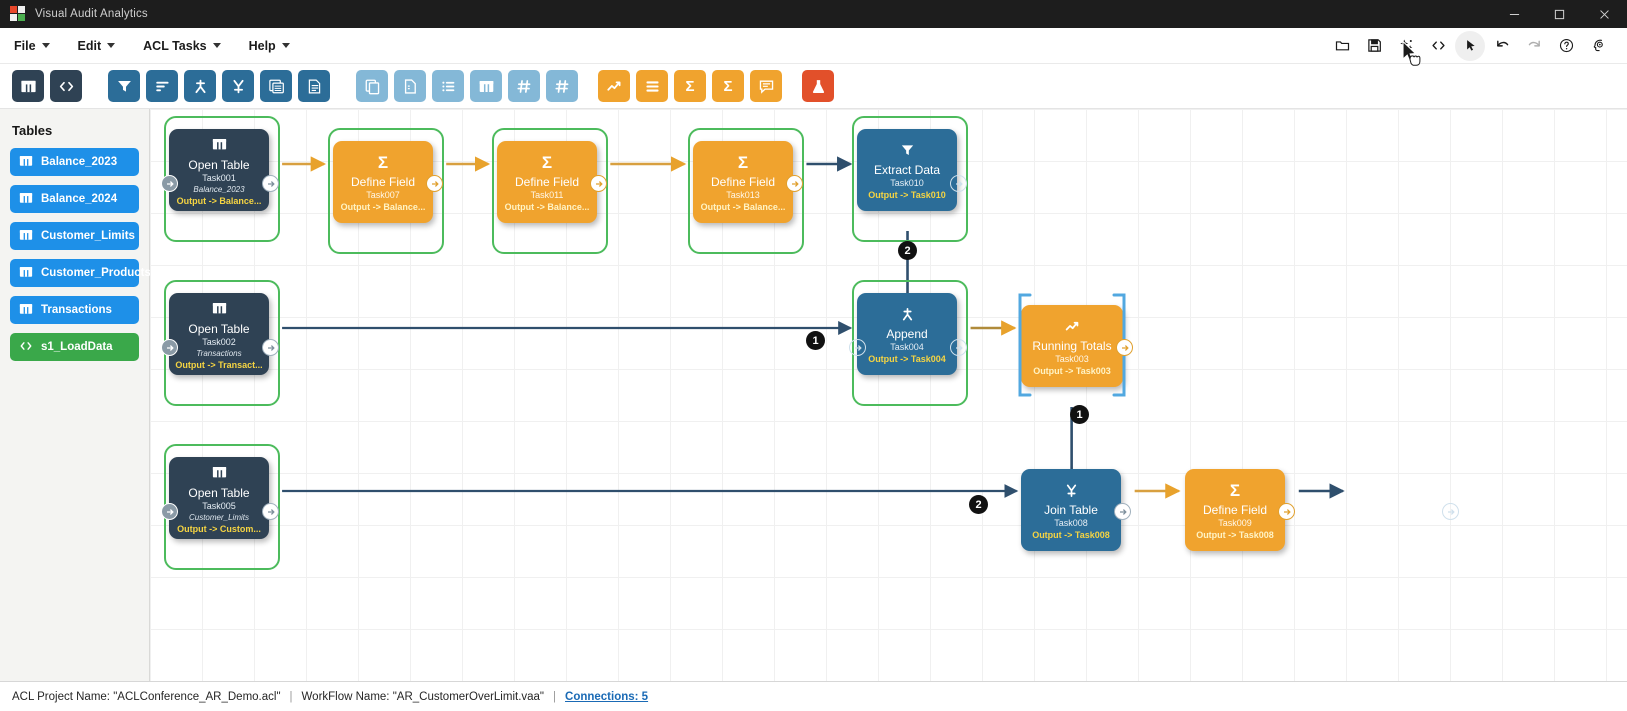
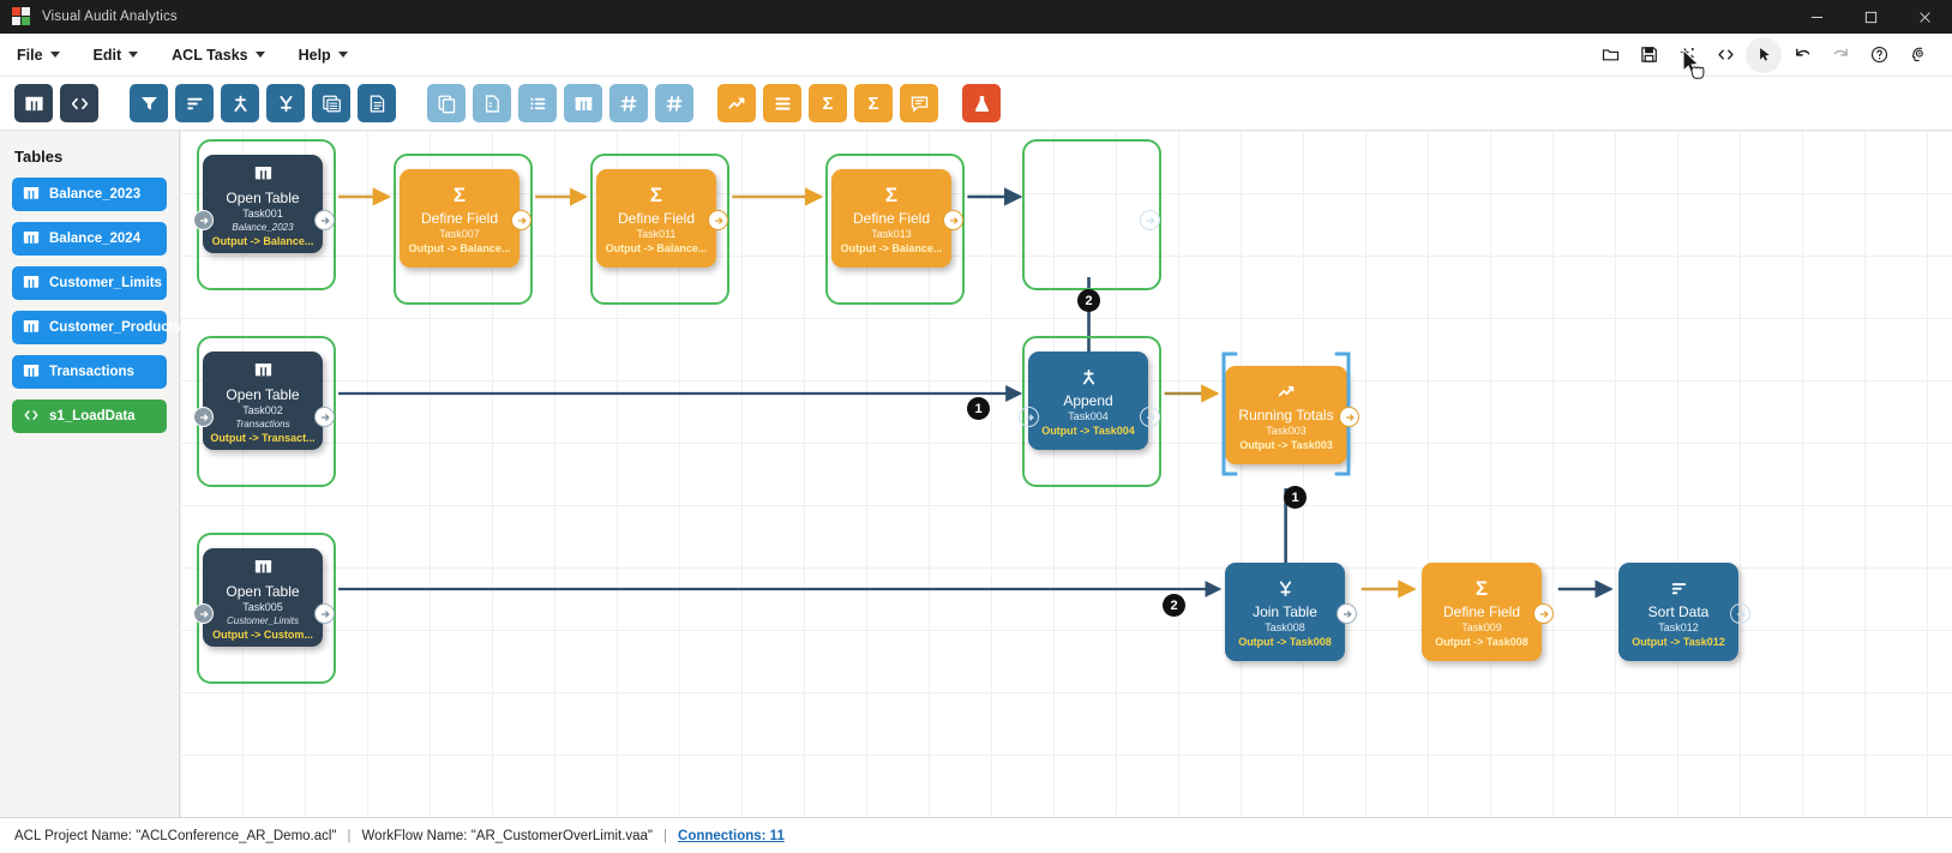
  Visual Audit Analytics
  File
  Edit
  ACL Tasks
  Help
  Σ
  Σ
  Tables
  Balance_2023
  Balance_2024
  Customer_Limits
  Customer_Products
  Transactions
  s1_LoadData
  Open Table
  Task001
  Balance_2023
  Output -> Balance...
  Σ
  Define Field
  Task007
  Output -> Balance...
  Σ
  Define Field
  Task011
  Output -> Balance...
  Σ
  Define Field
  Task013
  Output -> Balance...
- Extract Data
- Task010
- Output -> Task010
  Open Table
  Task002
  Transactions
  Output -> Transact...
  Append
  Task004
  Output -> Task004
  Running Totals
  Task003
  Output -> Task003
  Open Table
  Task005
  Customer_Limits
  Output -> Custom...
  Join Table
  Task008
  Output -> Task008
  Σ
  Define Field
  Task009
  Output -> Task008
+ Sort Data
+ Task012
+ Output -> Task012
  2
  1
  1
  2
  ACL Project Name: "ACLConference_AR_Demo.acl"
  |
  WorkFlow Name: "AR_CustomerOverLimit.vaa"
  |
- Connections: 5
+ Connections: 11
